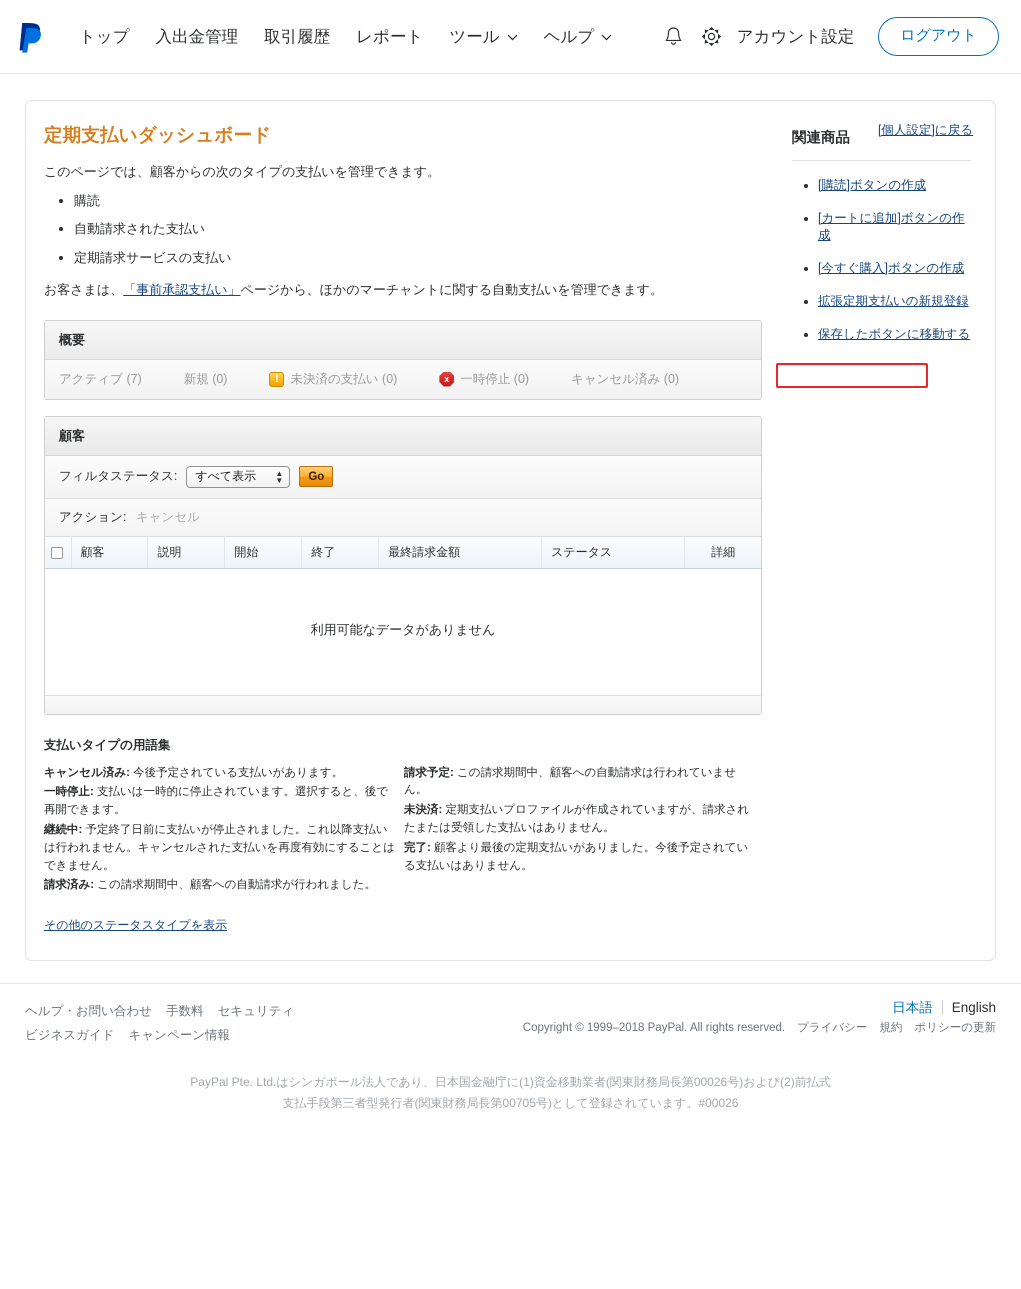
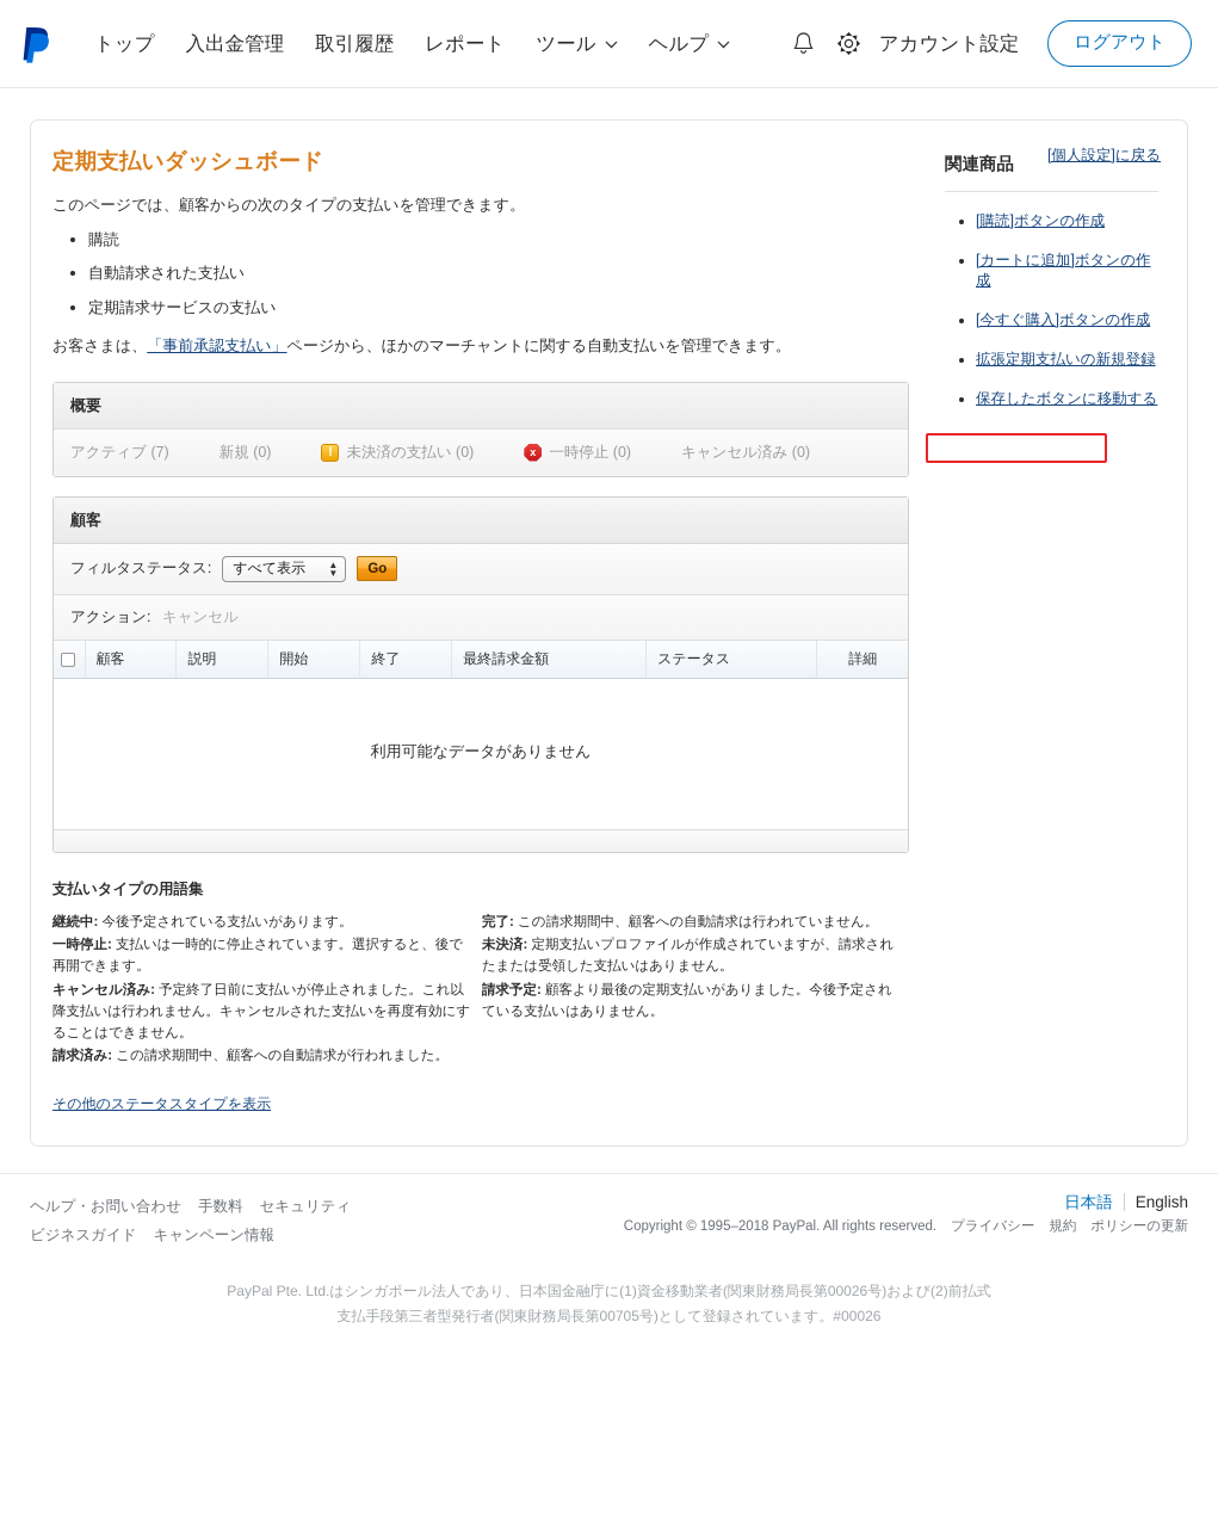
  トップ
  入出金管理
  取引履歴
  レポート
  ツール
  ヘルプ
  アカウント設定
  ログアウト
  定期支払いダッシュボード
  このページでは、顧客からの次のタイプの支払いを管理できます。
  購読
  自動請求された支払い
  定期請求サービスの支払い
  お客さまは、「事前承認支払い」ページから、ほかのマーチャントに関する自動支払いを管理できます。
  概要
  アクティブ (7)
  新規 (0)
  !
  未決済の支払い (0)
  x
  一時停止 (0)
  キャンセル済み (0)
  顧客
  フィルタステータス:
  すべて表示
  ▲
  ▼
  Go
  アクション: キャンセル
  	顧客	説明	開始	終了	最終請求金額	ステータス	詳細
  利用可能なデータがありません
  支払いタイプの用語集
- キャンセル済み: 今後予定されている支払いがあります。
+ 継続中: 今後予定されている支払いがあります。
  一時停止: 支払いは一時的に停止されています。選択すると、後で再開できます。
- 継続中: 予定終了日前に支払いが停止されました。これ以降支払いは行われません。キャンセルされた支払いを再度有効にすることはできません。
+ キャンセル済み: 予定終了日前に支払いが停止されました。これ以降支払いは行われません。キャンセルされた支払いを再度有効にすることはできません。
  請求済み: この請求期間中、顧客への自動請求が行われました。
- 請求予定: この請求期間中、顧客への自動請求は行われていません。
+ 完了: この請求期間中、顧客への自動請求は行われていません。
  未決済: 定期支払いプロファイルが作成されていますが、請求されたまたは受領した支払いはありません。
- 完了: 顧客より最後の定期支払いがありました。今後予定されている支払いはありません。
+ 請求予定: 顧客より最後の定期支払いがありました。今後予定されている支払いはありません。
  その他のステータスタイプを表示
  関連商品
  [購読]ボタンの作成
  [カートに追加]ボタンの作成
  [今すぐ購入]ボタンの作成
  拡張定期支払いの新規登録
  保存したボタンに移動する
  [個人設定]に戻る
  ヘルプ・お問い合わせ 手数料 セキュリティ
  ビジネスガイド キャンペーン情報
  日本語 English
- Copyright © 1999–2018 PayPal. All rights reserved. プライバシー 規約 ポリシーの更新
+ Copyright © 1995–2018 PayPal. All rights reserved. プライバシー 規約 ポリシーの更新
  PayPal Pte. Ltd.はシンガポール法人であり、日本国金融庁に(1)資金移動業者(関東財務局長第00026号)および(2)前払式
  支払手段第三者型発行者(関東財務局長第00705号)として登録されています。#00026
